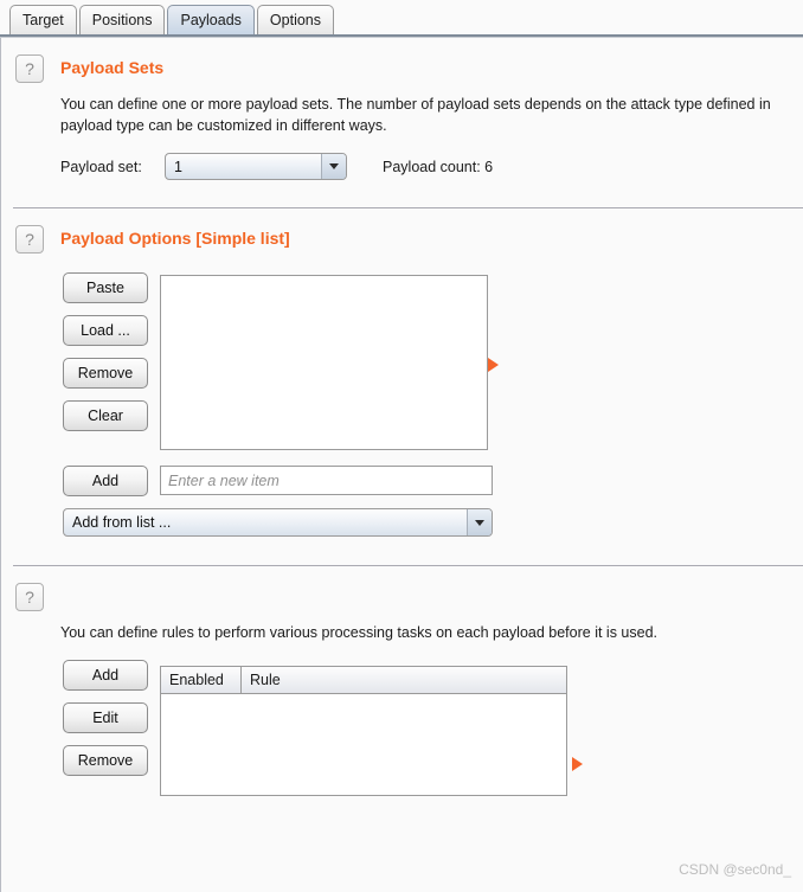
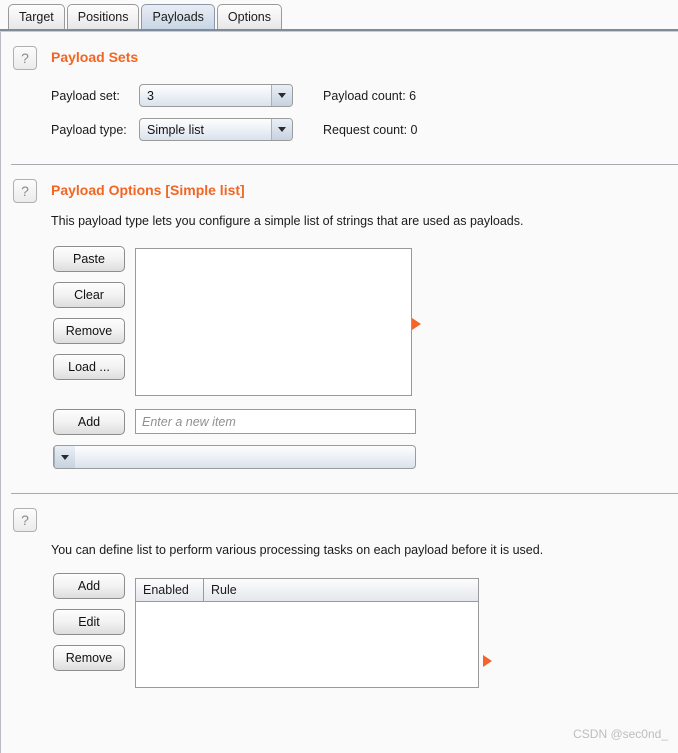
  Target
  Positions
  Payloads
  Options
  ?
  Payload Sets
- You can define one or more payload sets. The number of payload sets depends on the attack type defined in payload type can be customized in different ways.
  Payload set:
- 1
+ 3
  Payload count: 6
+ Payload type:
+ Simple list
+ Request count: 0
  ?
  Payload Options [Simple list]
+ This payload type lets you configure a simple list of strings that are used as payloads.
  Paste
- Load ...
+ Clear
  Remove
- Clear
+ Load ...
  Add
  Enter a new item
- Add from list ...
  ?
- You can define rules to perform various processing tasks on each payload before it is used.
+ You can define list to perform various processing tasks on each payload before it is used.
  Add
  Edit
  Remove
  Enabled
  Rule
  CSDN @sec0nd_
